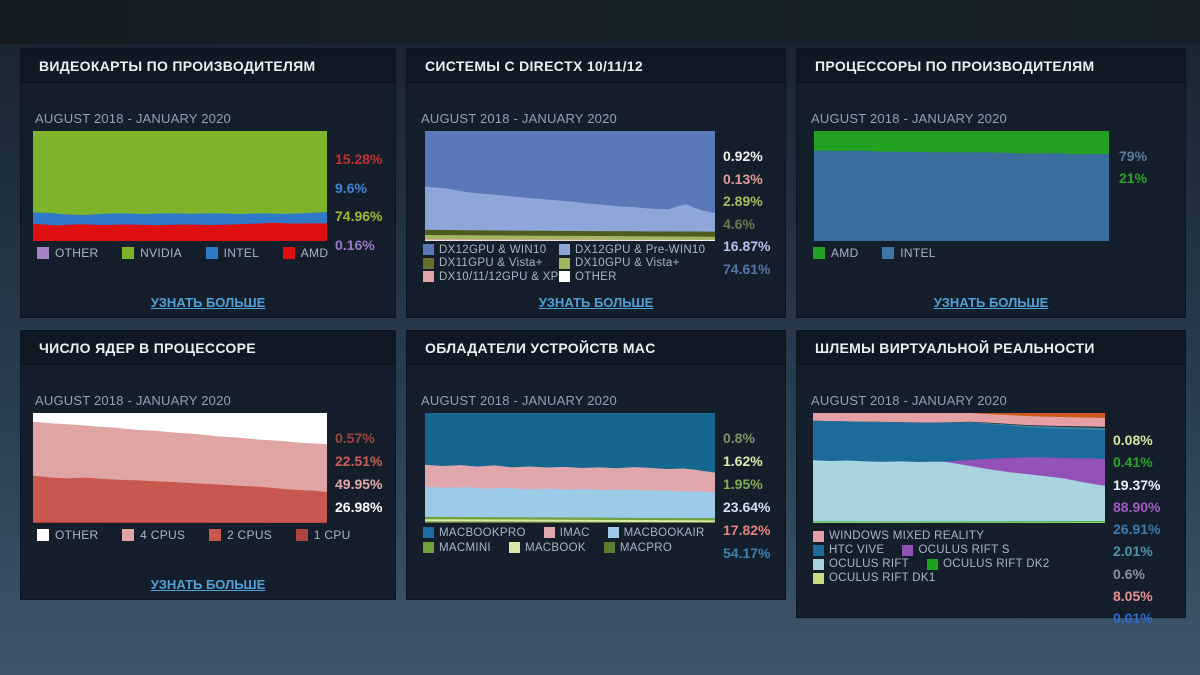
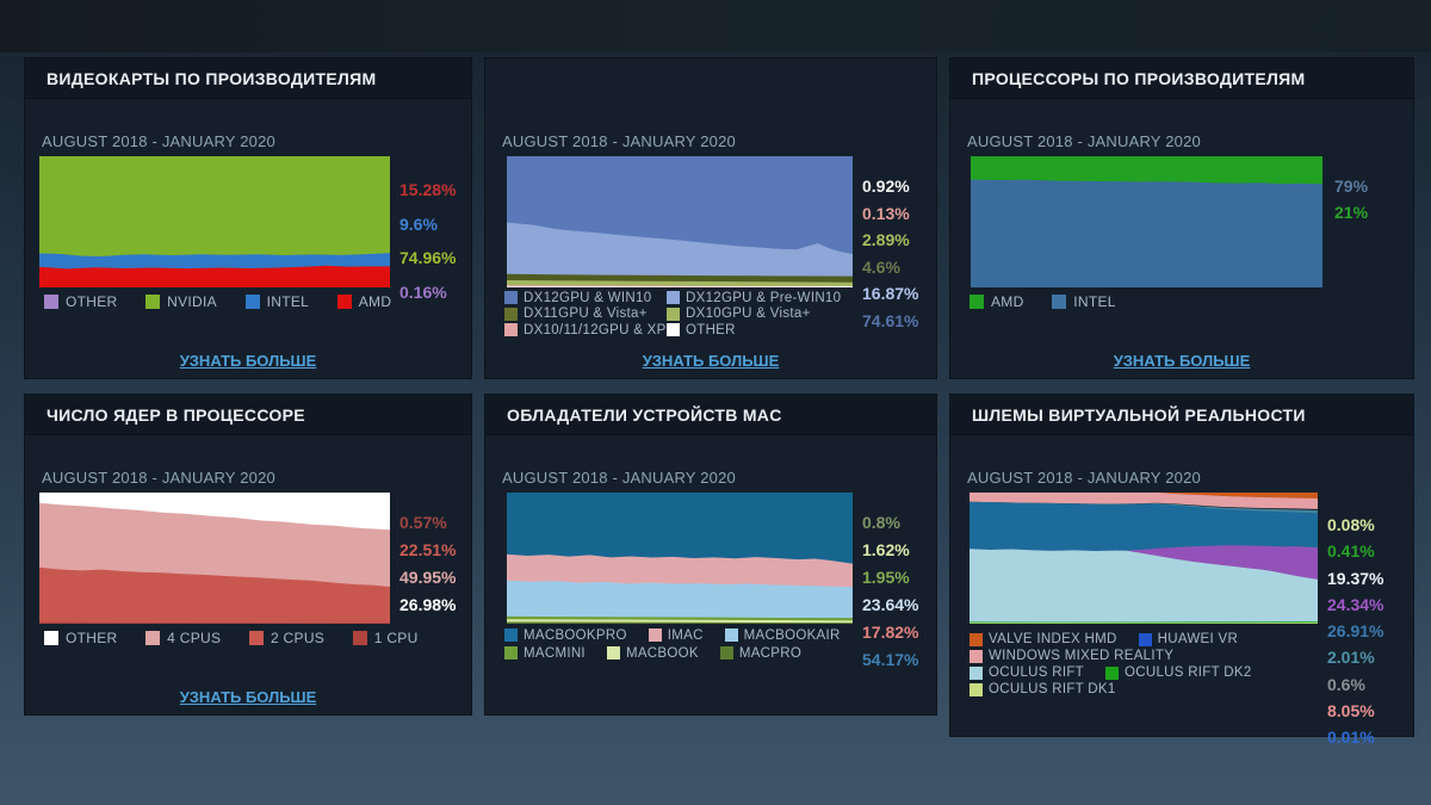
  ВИДЕОКАРТЫ ПО ПРОИЗВОДИТЕЛЯМ
  AUGUST 2018 - JANUARY 2020
  15.28%
  9.6%
  74.96%
  0.16%
  OTHER
  NVIDIA
  INTEL
  AMD
  УЗНАТЬ БОЛЬШЕ
- СИСТЕМЫ С DIRECTX 10/11/12
  AUGUST 2018 - JANUARY 2020
  0.92%
  0.13%
  2.89%
  4.6%
  16.87%
  74.61%
  DX12GPU & WIN10
  DX12GPU & Pre-WIN10
  DX11GPU & Vista+
  DX10GPU & Vista+
  DX10/11/12GPU & XP
  OTHER
  УЗНАТЬ БОЛЬШЕ
  ПРОЦЕССОРЫ ПО ПРОИЗВОДИТЕЛЯМ
  AUGUST 2018 - JANUARY 2020
  79%
  21%
  AMD
  INTEL
  УЗНАТЬ БОЛЬШЕ
  ЧИСЛО ЯДЕР В ПРОЦЕССОРЕ
  AUGUST 2018 - JANUARY 2020
  0.57%
  22.51%
  49.95%
  26.98%
  OTHER
  4 CPUS
  2 CPUS
  1 CPU
  УЗНАТЬ БОЛЬШЕ
  ОБЛАДАТЕЛИ УСТРОЙСТВ MAC
  AUGUST 2018 - JANUARY 2020
  0.8%
  1.62%
  1.95%
  23.64%
  17.82%
  54.17%
  MACBOOKPRO
  IMAC
  MACBOOKAIR
  MACMINI
  MACBOOK
  MACPRO
  ШЛЕМЫ ВИРТУАЛЬНОЙ РЕАЛЬНОСТИ
  AUGUST 2018 - JANUARY 2020
  0.08%
  0.41%
  19.37%
- 88.90%
+ 24.34%
  26.91%
  2.01%
  0.6%
  8.05%
  0.01%
+ VALVE INDEX HMD
+ HUAWEI VR
  WINDOWS MIXED REALITY
- HTC VIVE
- OCULUS RIFT S
  OCULUS RIFT
  OCULUS RIFT DK2
  OCULUS RIFT DK1
